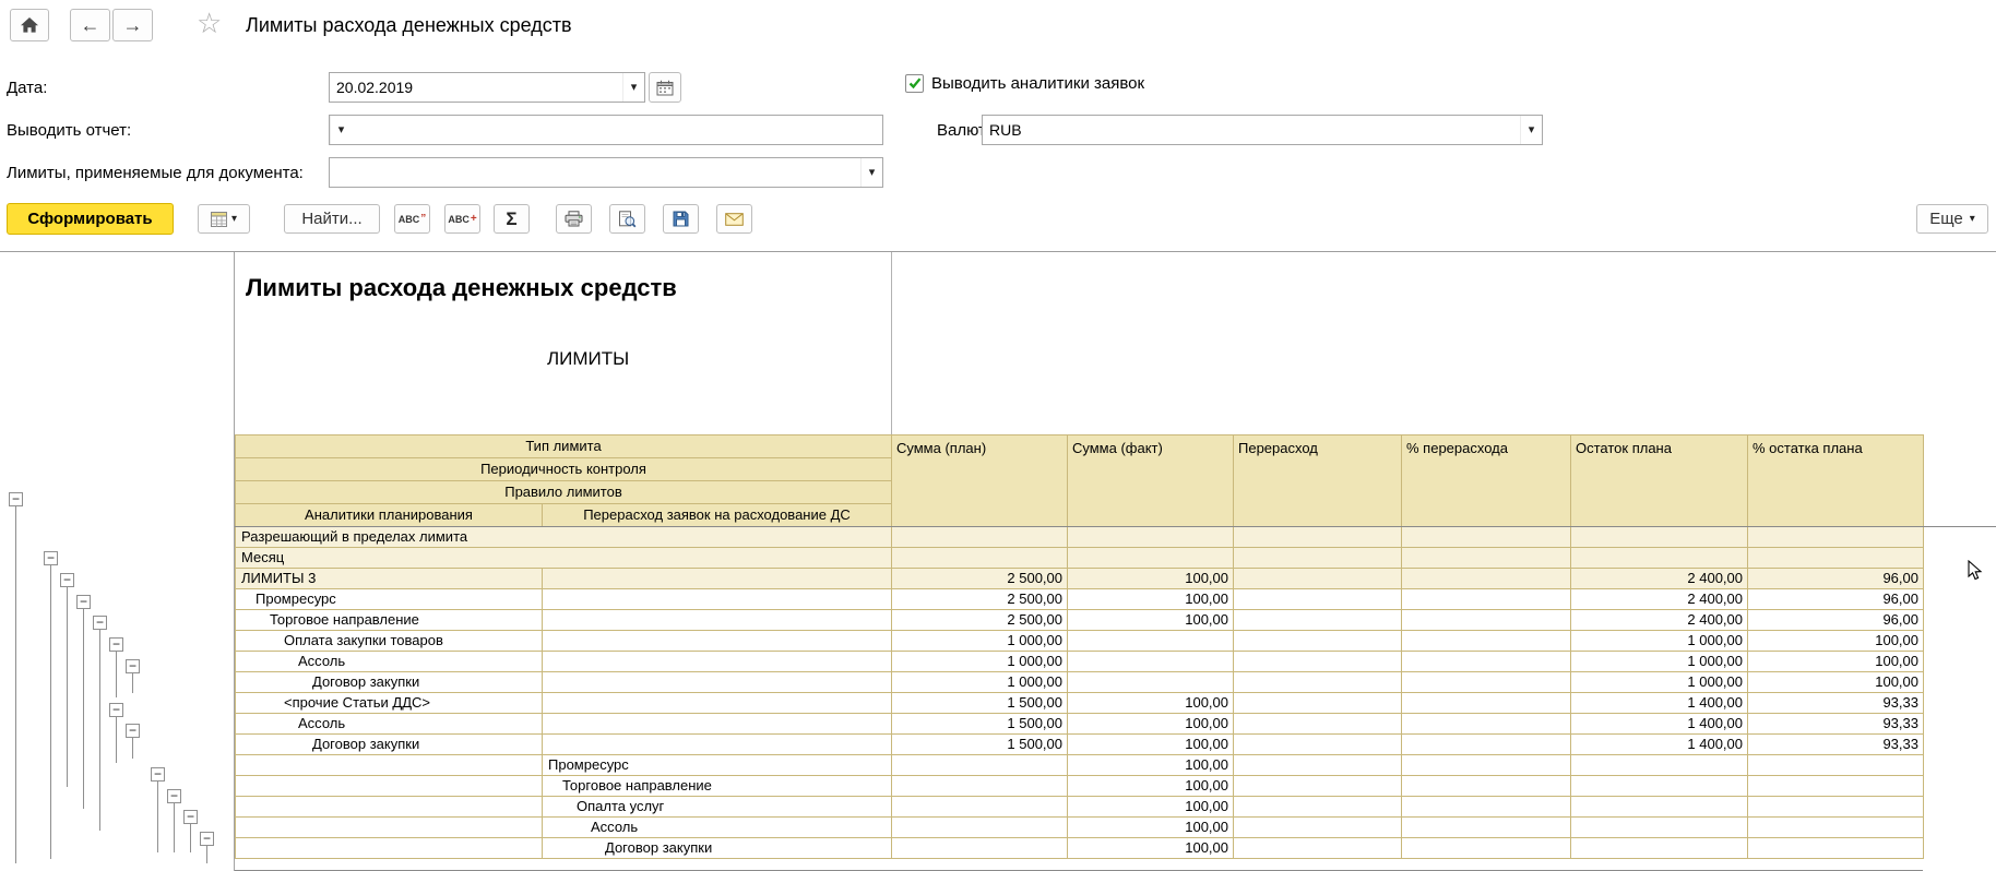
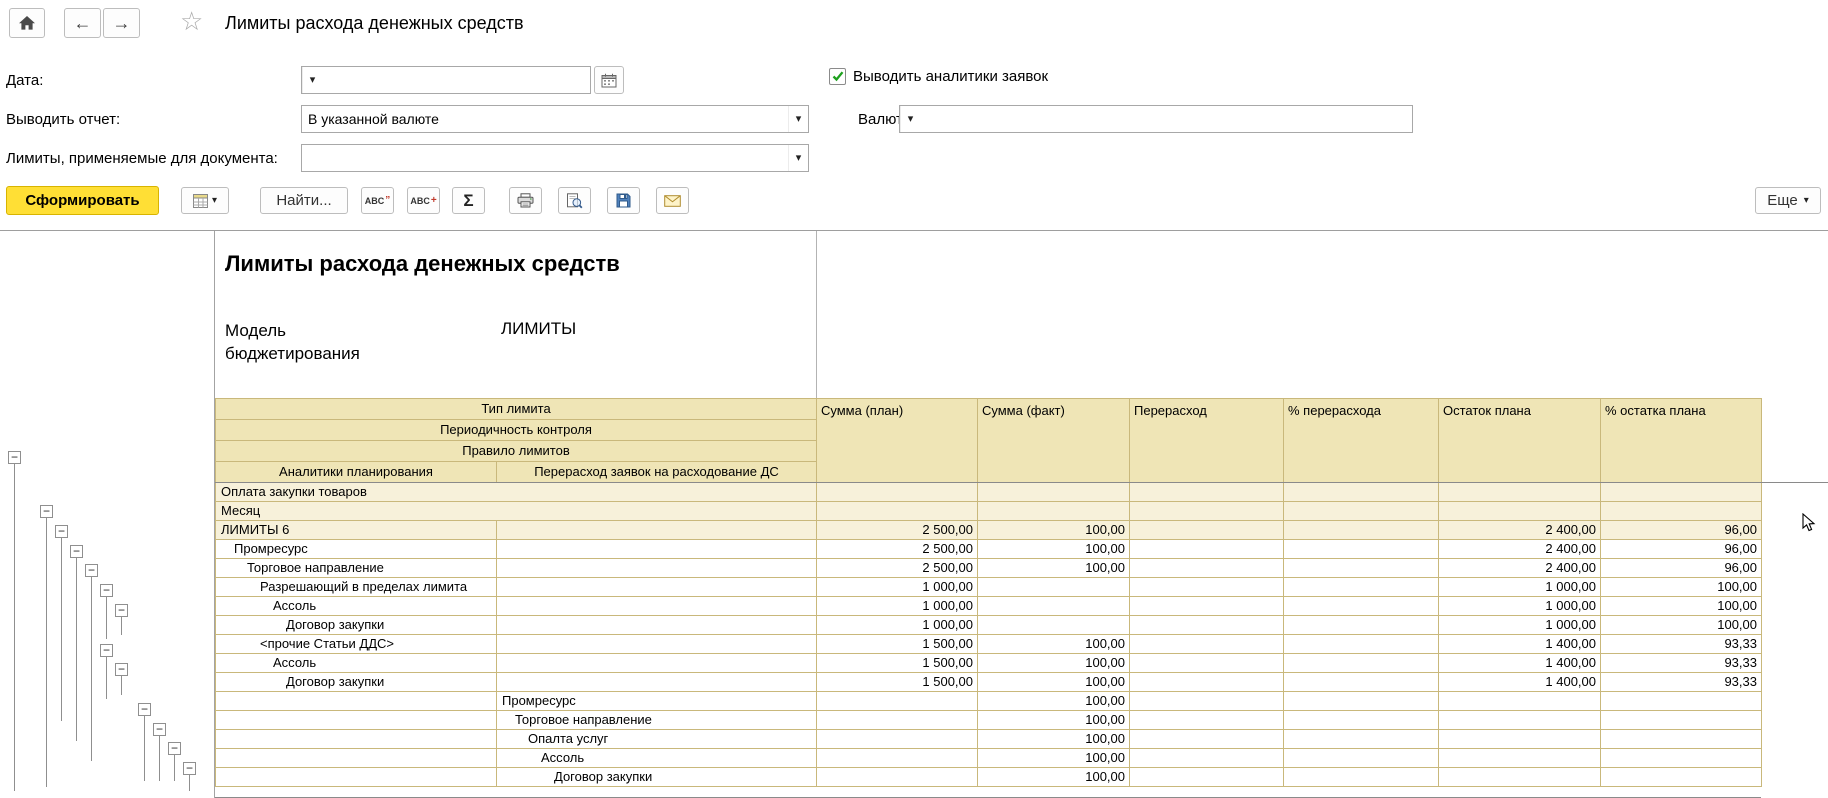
  ←
  →
  ☆
  Лимиты расхода денежных средств
  Дата:
- 20.02.2019
  ▾
  Выводить аналитики заявок
  Выводить отчет:
+ В указанной валюте
  ▾
- RUB
  ▾
  Лимиты, применяемые для документа:
  ▾
  Сформировать
  ▾
  Найти...
  ABC
  ”
  ABC
  +
  Σ
  Еще
  ▾
  −
  −
  −
  −
  −
  −
  −
  −
  −
  −
  −
  −
  −
  Лимиты расхода денежных средств
+ Модель бюджетирования
  ЛИМИТЫ
  Тип лимита	Сумма (план)	Сумма (факт)	Перерасход	% перерасхода	Остаток плана	% остатка плана
  Периодичность контроля
  Правило лимитов
  Аналитики планирования	Перерасход заявок на расходование ДС
- Разрешающий в пределах лимита
+ Оплата закупки товаров
  Месяц
- ЛИМИТЫ 3		2 500,00	100,00			2 400,00	96,00
+ ЛИМИТЫ 6		2 500,00	100,00			2 400,00	96,00
  Промресурс		2 500,00	100,00			2 400,00	96,00
  Торговое направление		2 500,00	100,00			2 400,00	96,00
- Оплата закупки товаров		1 000,00				1 000,00	100,00
+ Разрешающий в пределах лимита		1 000,00				1 000,00	100,00
  Ассоль		1 000,00				1 000,00	100,00
  Договор закупки		1 000,00				1 000,00	100,00
  <прочие Статьи ДДС>		1 500,00	100,00			1 400,00	93,33
  Ассоль		1 500,00	100,00			1 400,00	93,33
  Договор закупки		1 500,00	100,00			1 400,00	93,33
  	Промресурс		100,00
  	Торговое направление		100,00
  	Опалта услуг		100,00
  	Ассоль		100,00
  	Договор закупки		100,00
